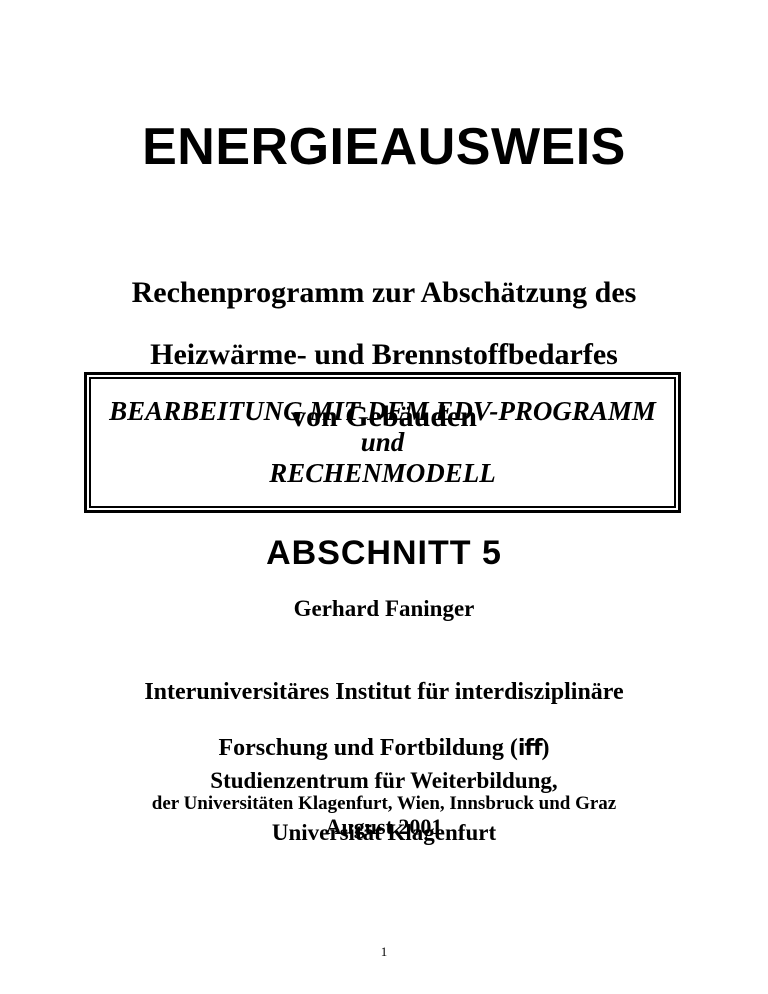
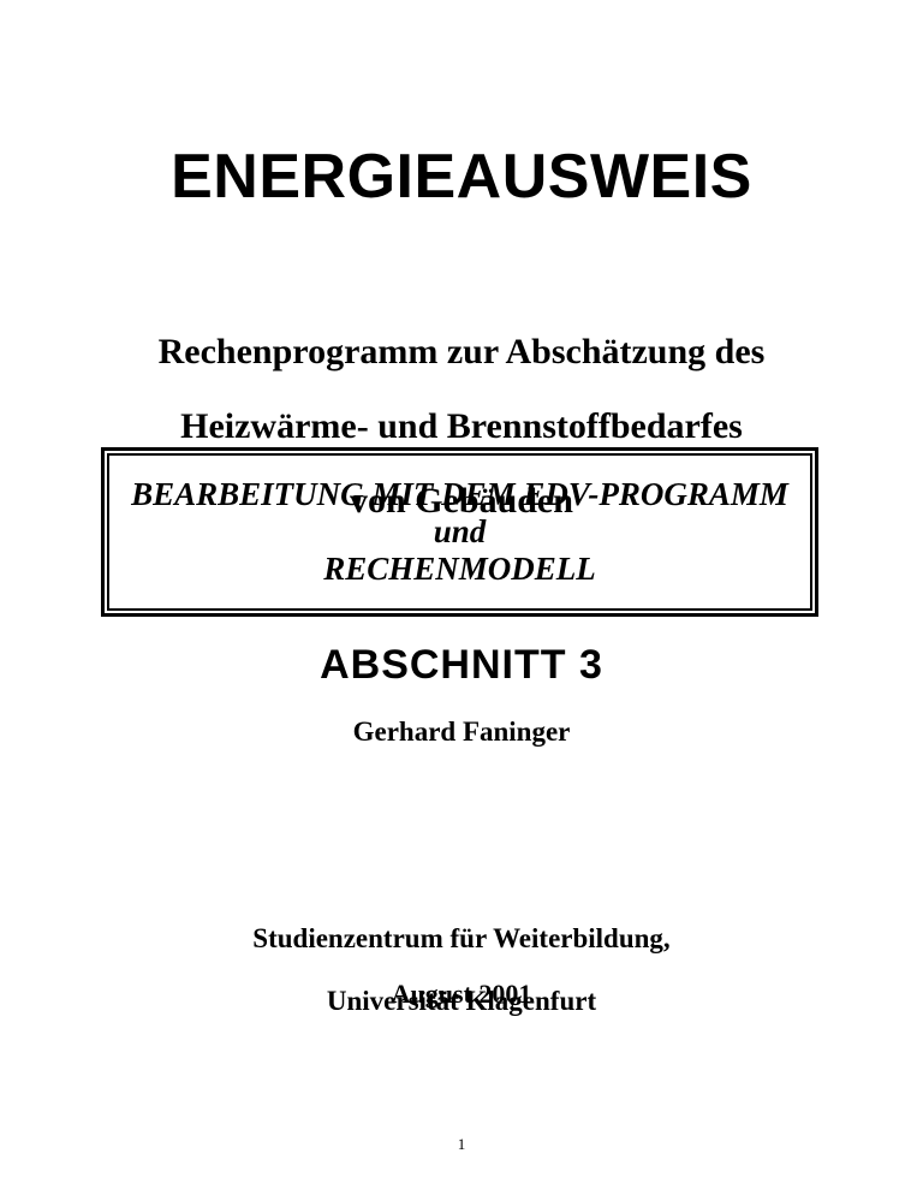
  ENERGIEAUSWEIS
  Rechenprogramm zur Abschätzung des
  Heizwärme- und Brennstoffbedarfes
  von Gebäuden
  BEARBEITUNG MIT DEM EDV-PROGRAMM
  und
  RECHENMODELL
- ABSCHNITT 5
+ ABSCHNITT 3
  Gerhard Faninger
- Interuniversitäres Institut für interdisziplinäre
- Forschung und Fortbildung (iff)
- der Universitäten Klagenfurt, Wien, Innsbruck und Graz
  Studienzentrum für Weiterbildung,
  Universität Klagenfurt
  August 2001
  1
